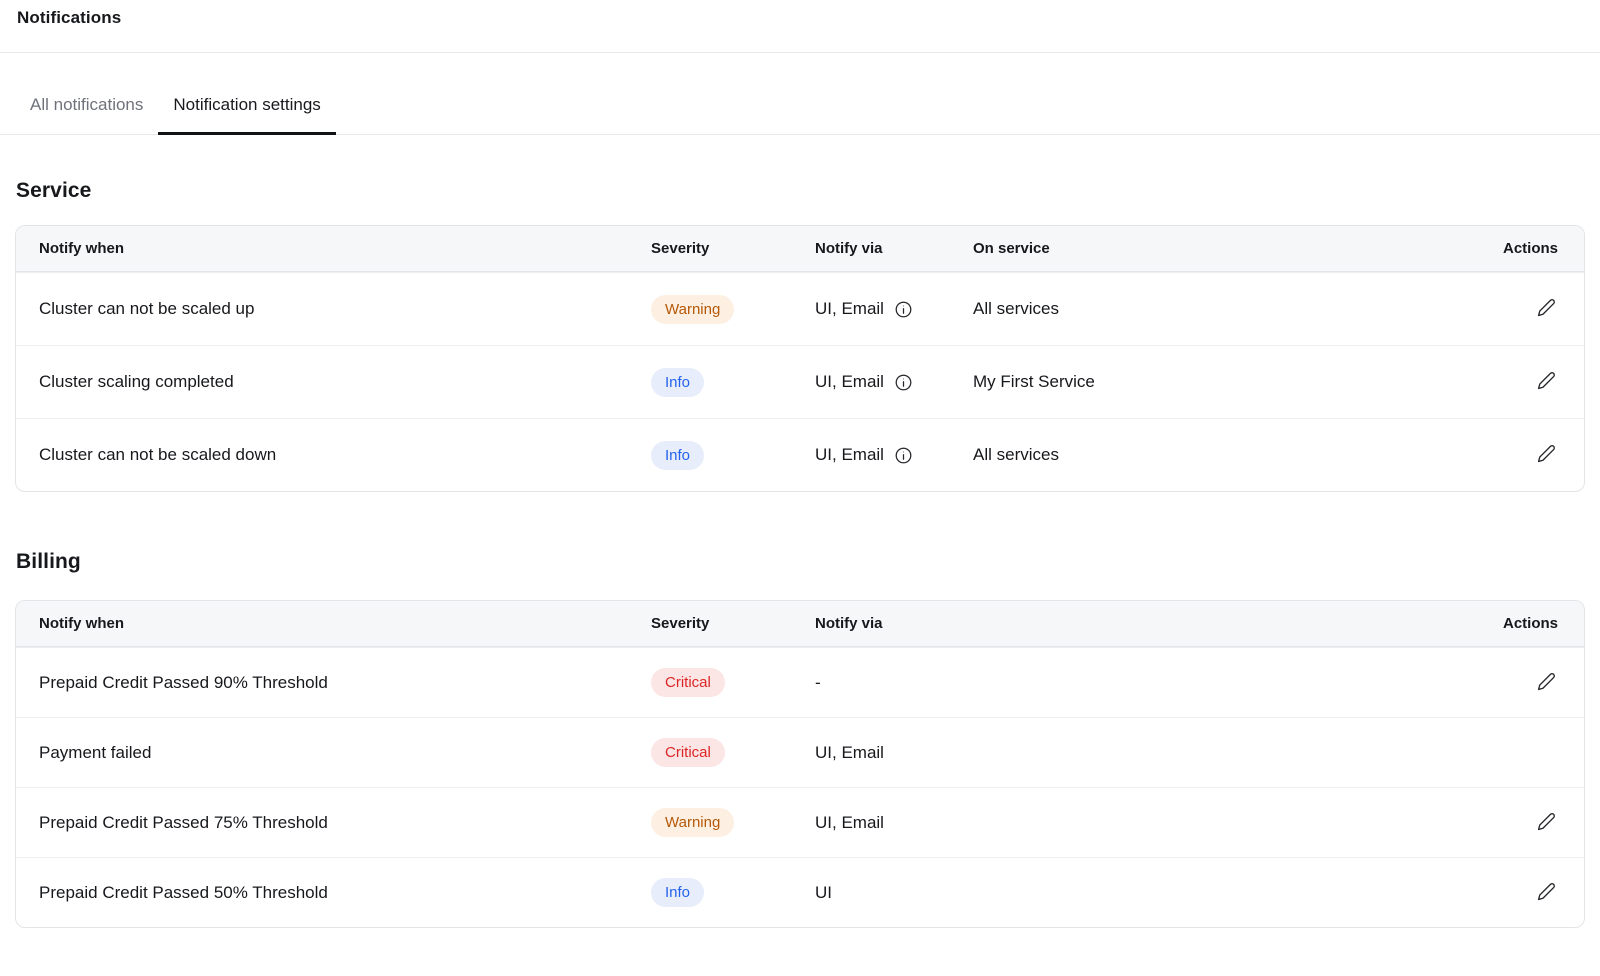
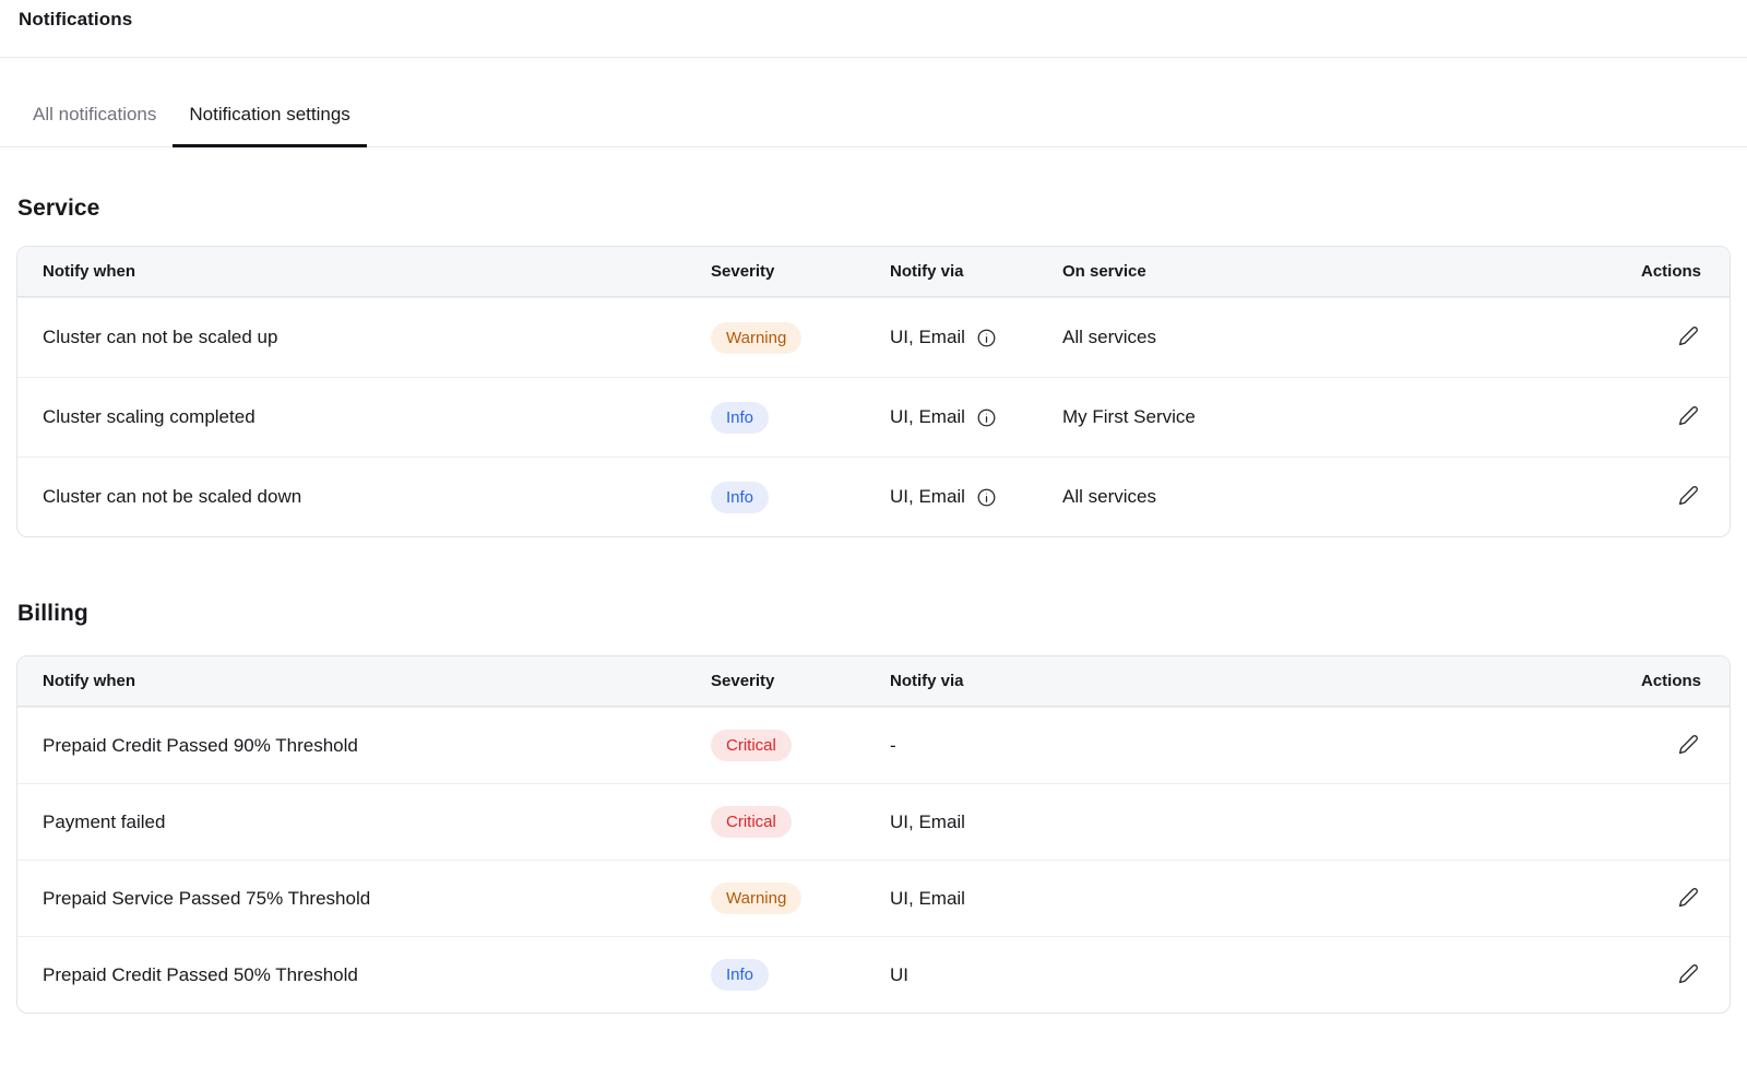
  Notifications
  All notifications
  Notification settings
  Service
  Notify when
  Severity
  Notify via
  On service
  Actions
  Cluster can not be scaled up
  Warning
  UI, Email
  All services
  Cluster scaling completed
  Info
  UI, Email
  My First Service
  Cluster can not be scaled down
  Info
  UI, Email
  All services
  Billing
  Notify when
  Severity
  Notify via
  Actions
  Prepaid Credit Passed 90% Threshold
  Critical
  -
  Payment failed
  Critical
  UI, Email
- Prepaid Credit Passed 75% Threshold
+ Prepaid Service Passed 75% Threshold
  Warning
  UI, Email
  Prepaid Credit Passed 50% Threshold
  Info
  UI
